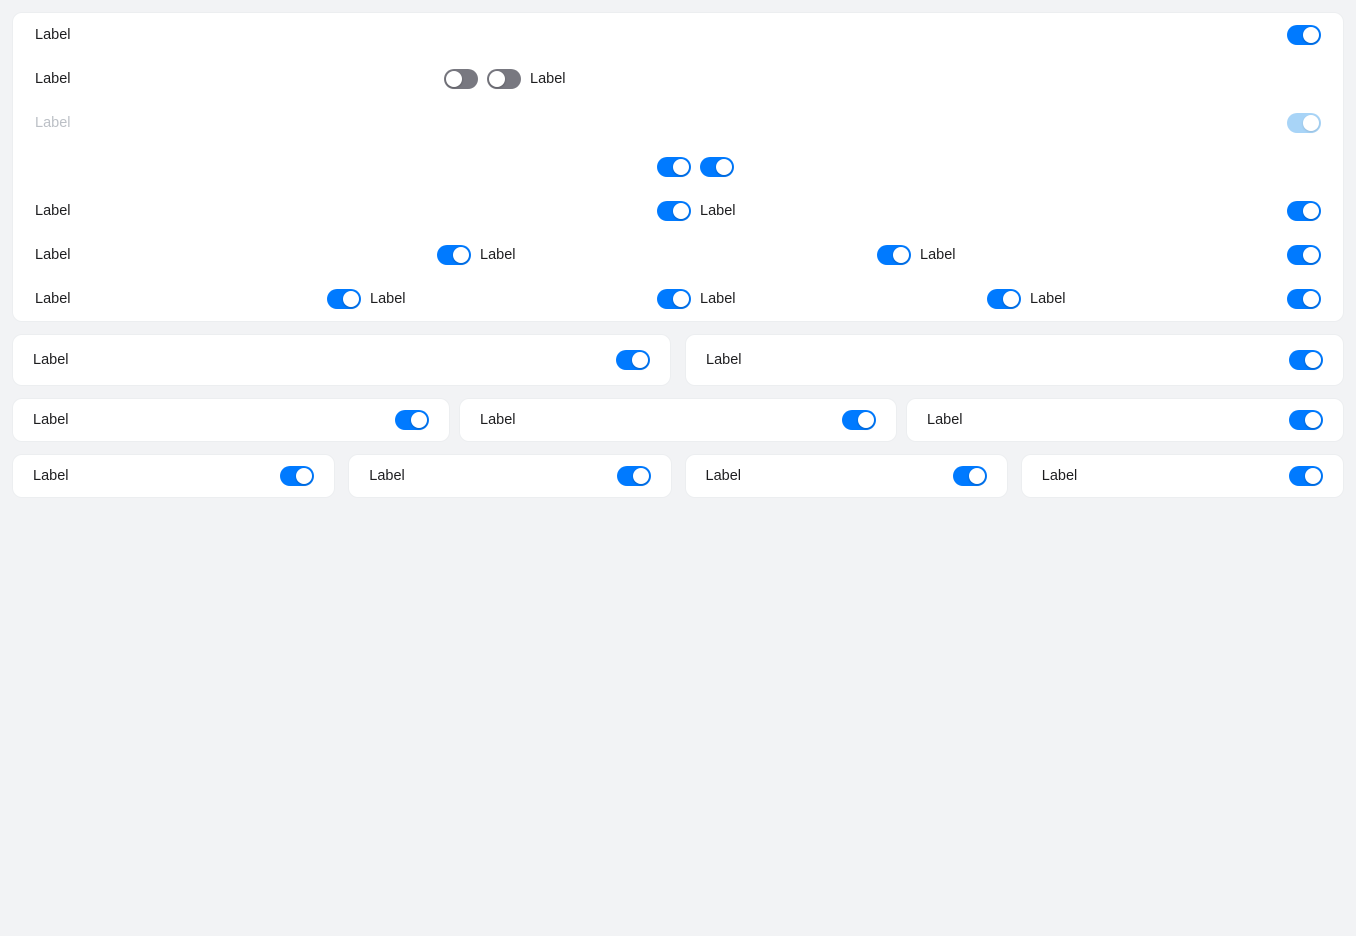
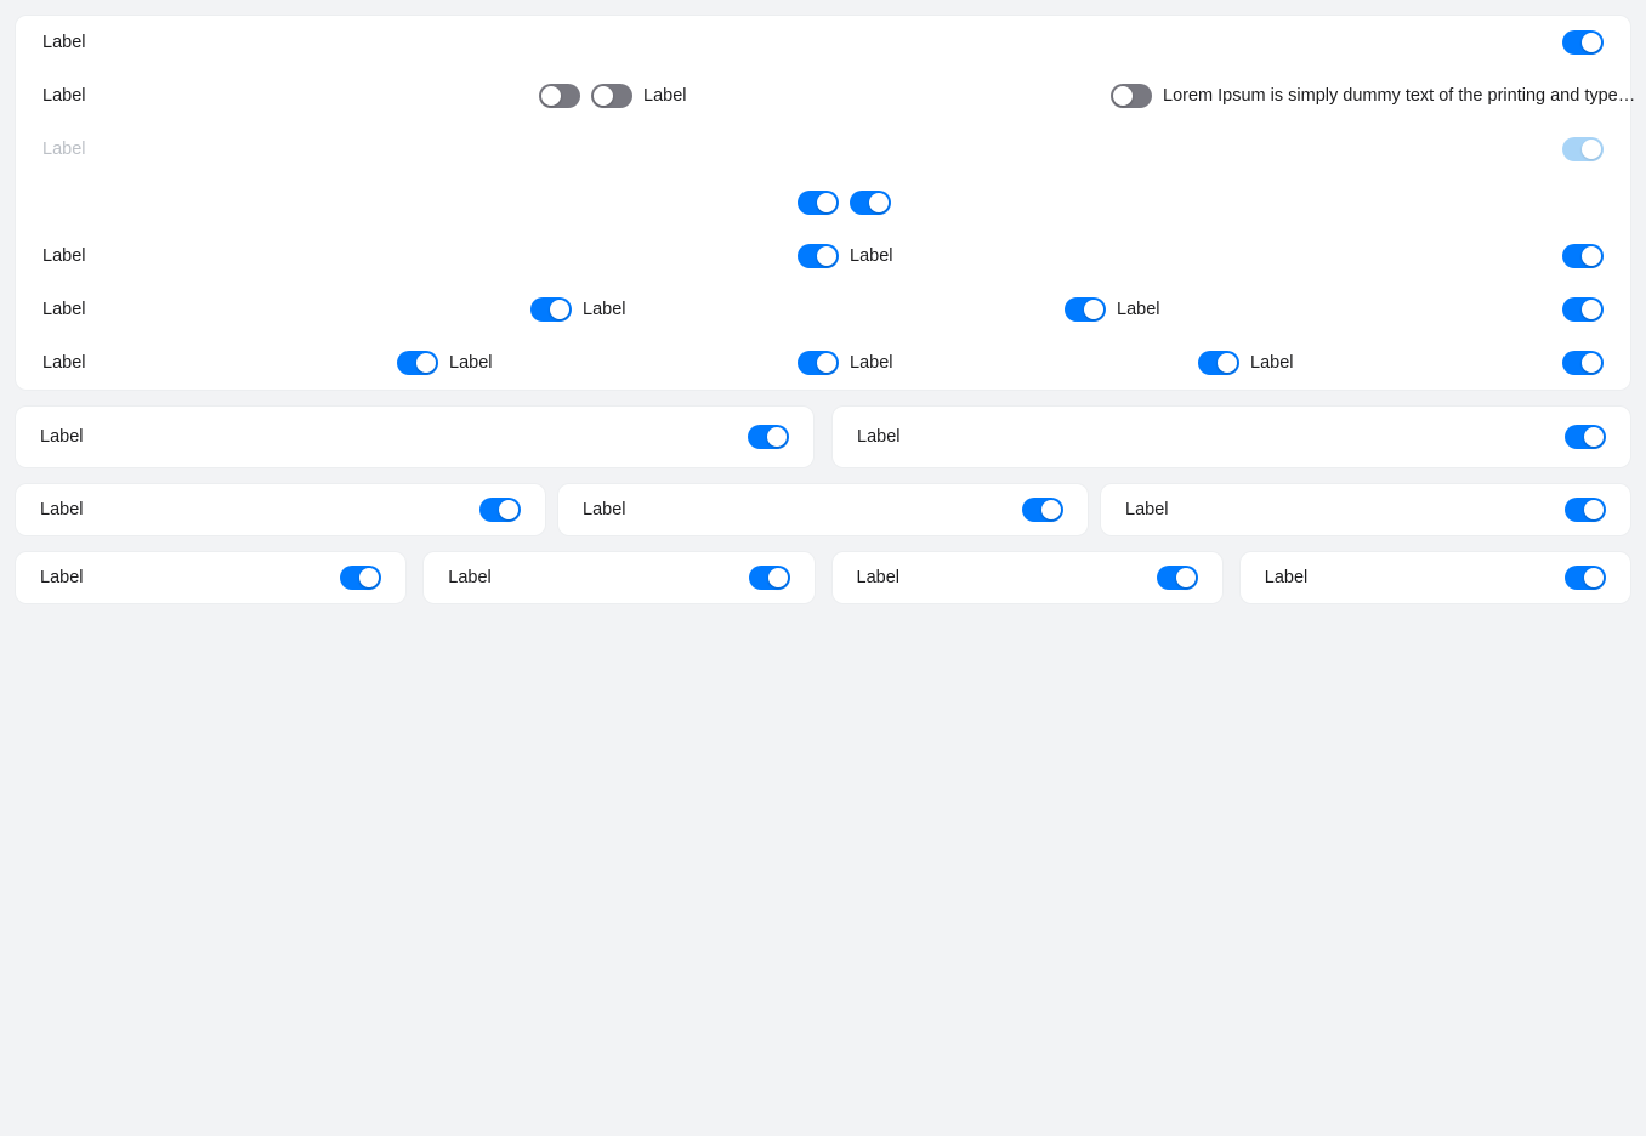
  Label
  Label
  Label
+ Lorem Ipsum is simply dummy text of the printing and type…
  Label
  Label
  Label
  Label
  Label
  Label
  Label
  Label
  Label
  Label
  Label
  Label
  Label
  Label
  Label
  Label
  Label
  Label
  Label
